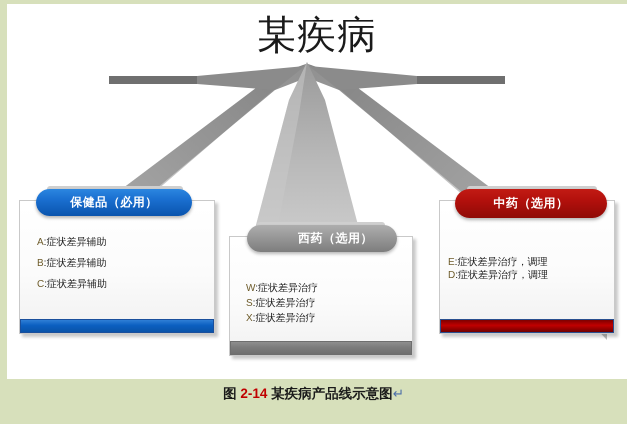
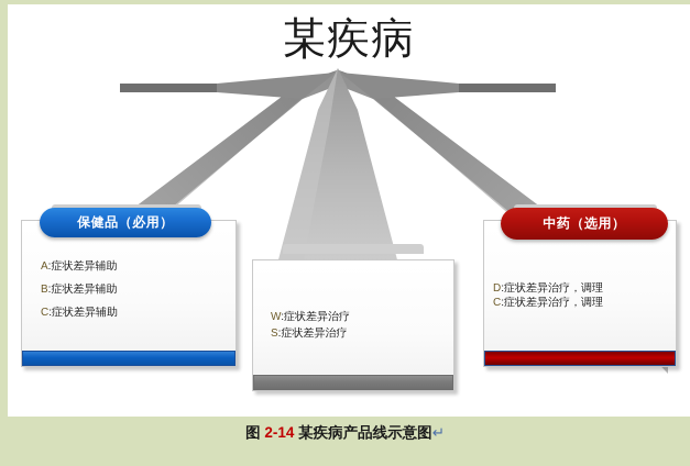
  某疾病
  A:症状差异辅助
  B:症状差异辅助
  C:症状差异辅助
  保健品（必用）
  W:症状差异治疗
  S:症状差异治疗
- X:症状差异治疗
- 西药（选用）
- E:症状差异治疗，调理
  D:症状差异治疗，调理
+ C:症状差异治疗，调理
  中药（选用）
  图 2-14 某疾病产品线示意图↵
